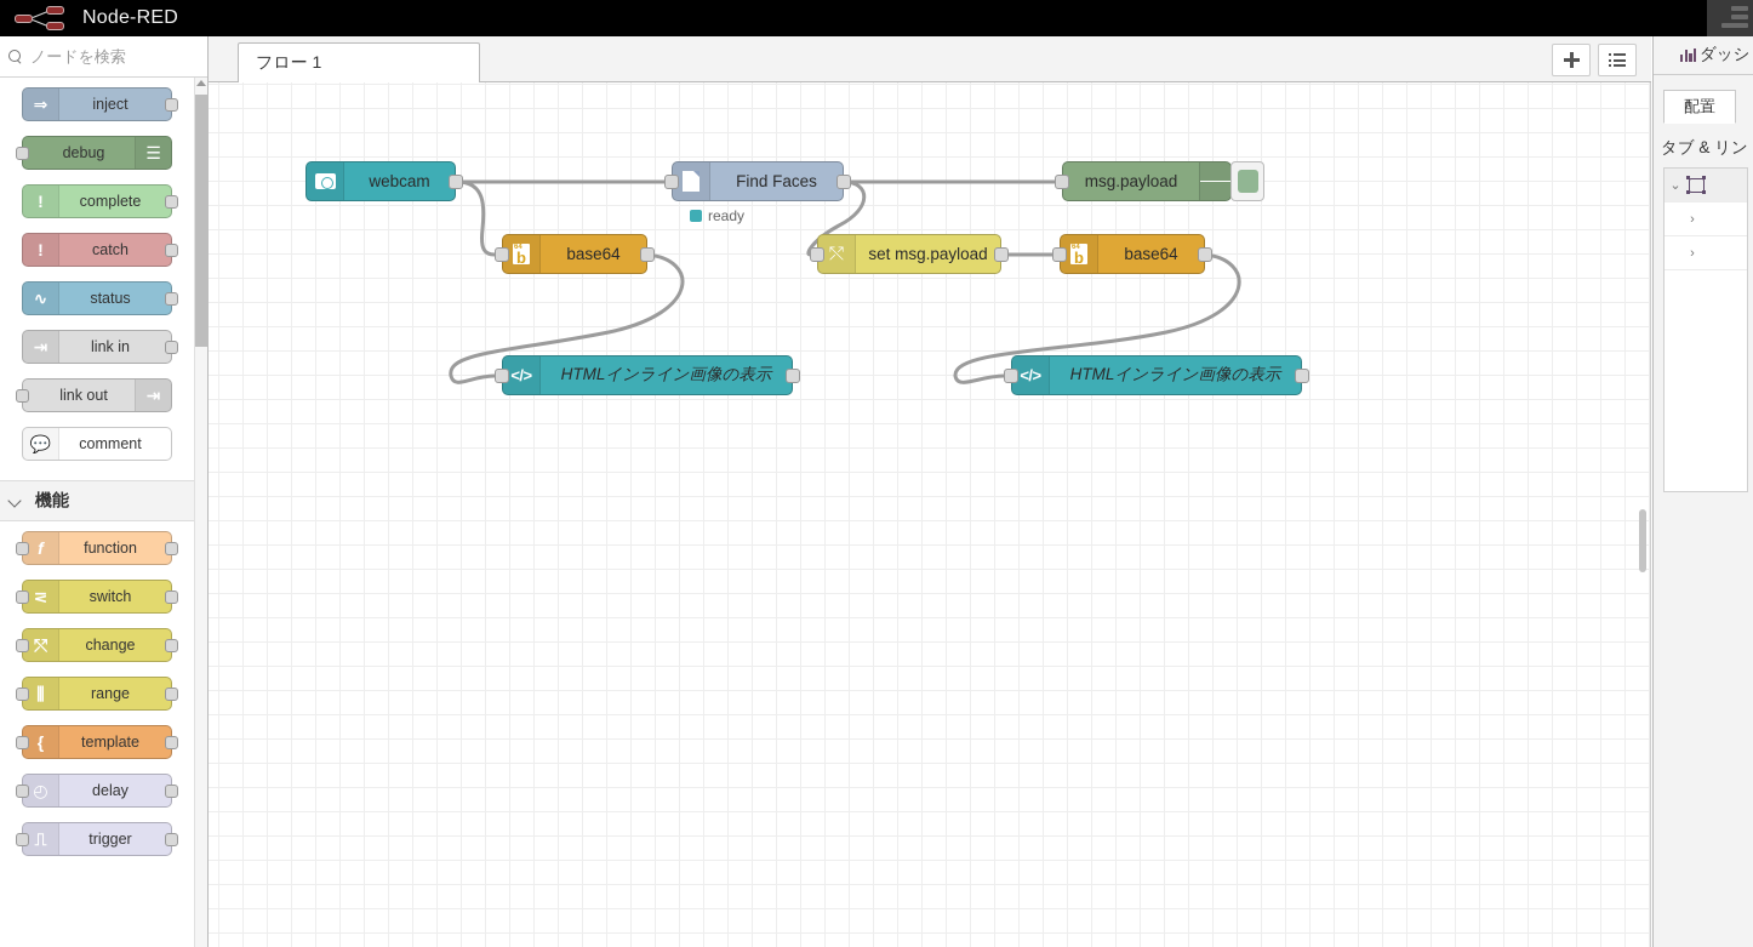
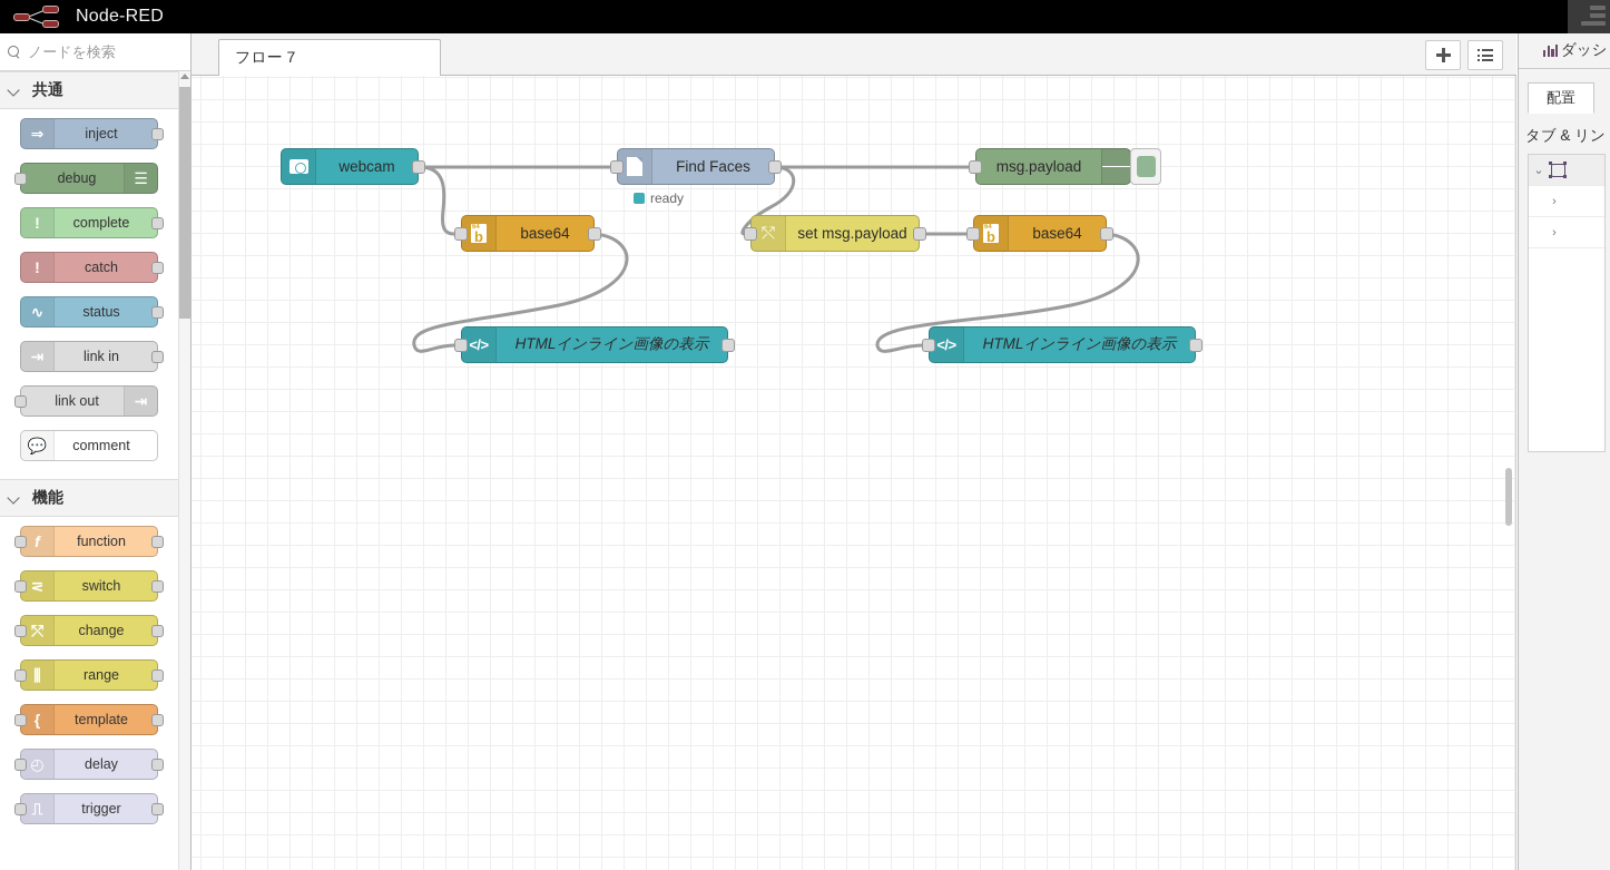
  Node-RED
  ノードを検索
+ 共通
  ⇒
  inject
  ☰
  debug
  !
  complete
  !
  catch
  ∿
  status
  ⇥
  link in
  ⇥
  link out
  💬
  comment
  機能
  f
  function
  ⋜
  switch
  ⤲
  change
  ⫼
  range
  {
  template
  ◴
  delay
  ⎍
  trigger
- フロー 1
+ フロー 7
  webcam
  Find Faces
  ready
  msg.payload
  b
  base64
  ⤲
  set msg.payload
  b
  base64
  </>
  HTMLインライン画像の表示
  </>
  HTMLインライン画像の表示
  ダッシ
  配置
  タブ & リン
  ⌄
  ›
  ›
